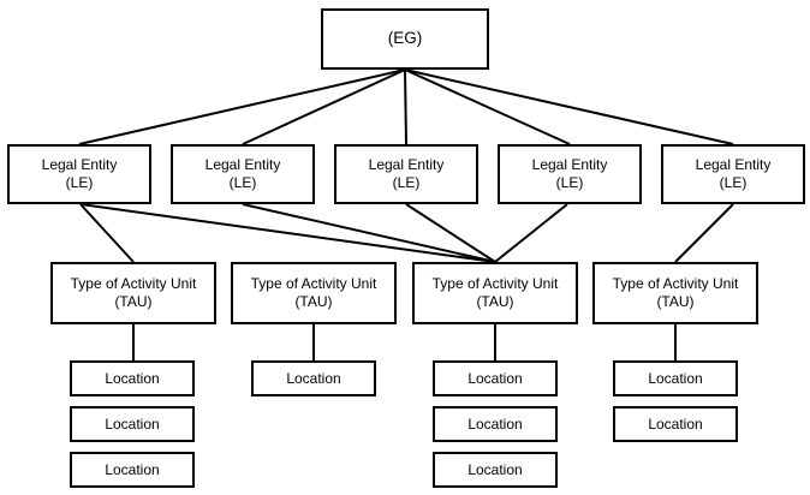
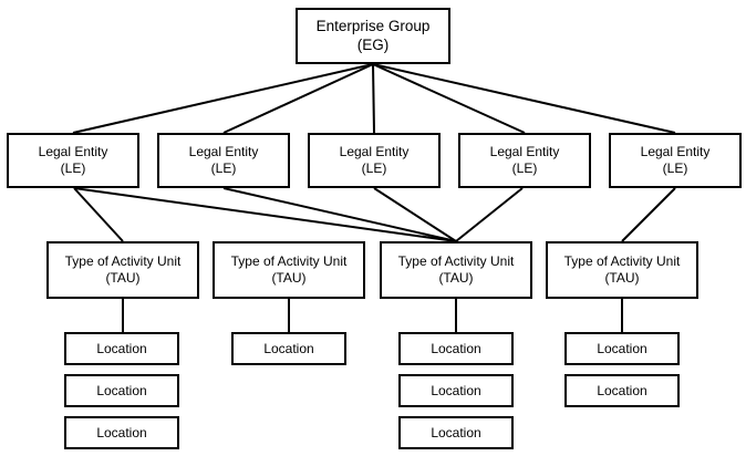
+ Enterprise Group
  (EG)
  Legal Entity
  (LE)
  Legal Entity
  (LE)
  Legal Entity
  (LE)
  Legal Entity
  (LE)
  Legal Entity
  (LE)
  Type of Activity Unit
  (TAU)
  Type of Activity Unit
  (TAU)
  Type of Activity Unit
  (TAU)
  Type of Activity Unit
  (TAU)
  Location
  Location
  Location
  Location
  Location
  Location
  Location
  Location
  Location
